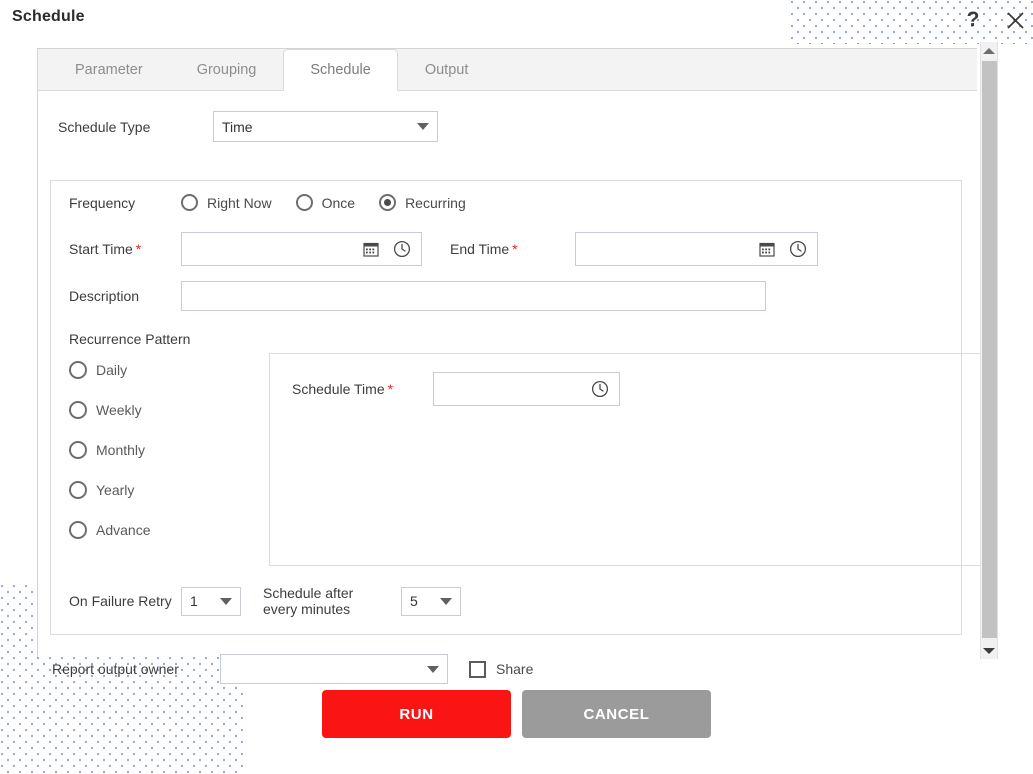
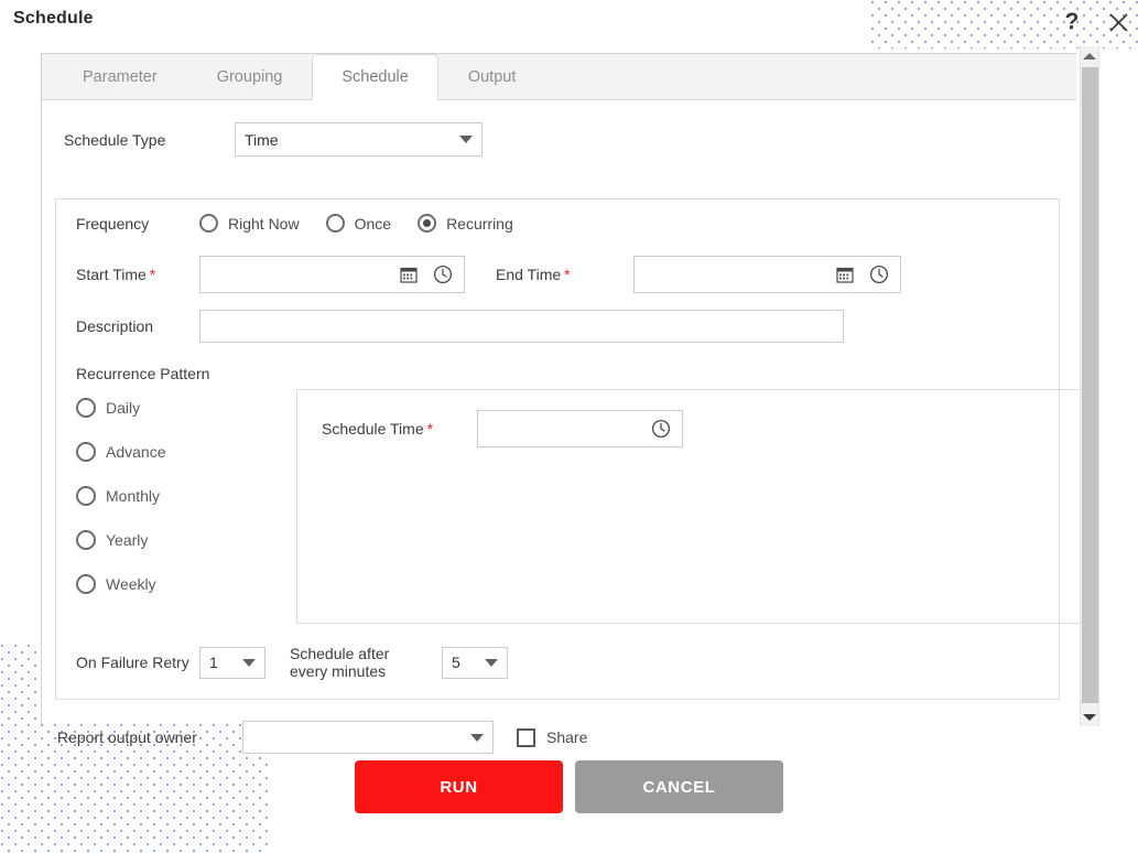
  Schedule
  ?
  Parameter
  Grouping
  Schedule
  Output
  Schedule Type
  Time
  Frequency
  Right Now
  Once
  Recurring
  Start Time *
  End Time *
  Description
  Recurrence Pattern
  Daily
- Weekly
+ Advance
  Monthly
  Yearly
- Advance
+ Weekly
  Schedule Time *
  On Failure Retry
  1
  Schedule after every minutes
  5
  Report output owner
  Share
  RUN
  CANCEL
